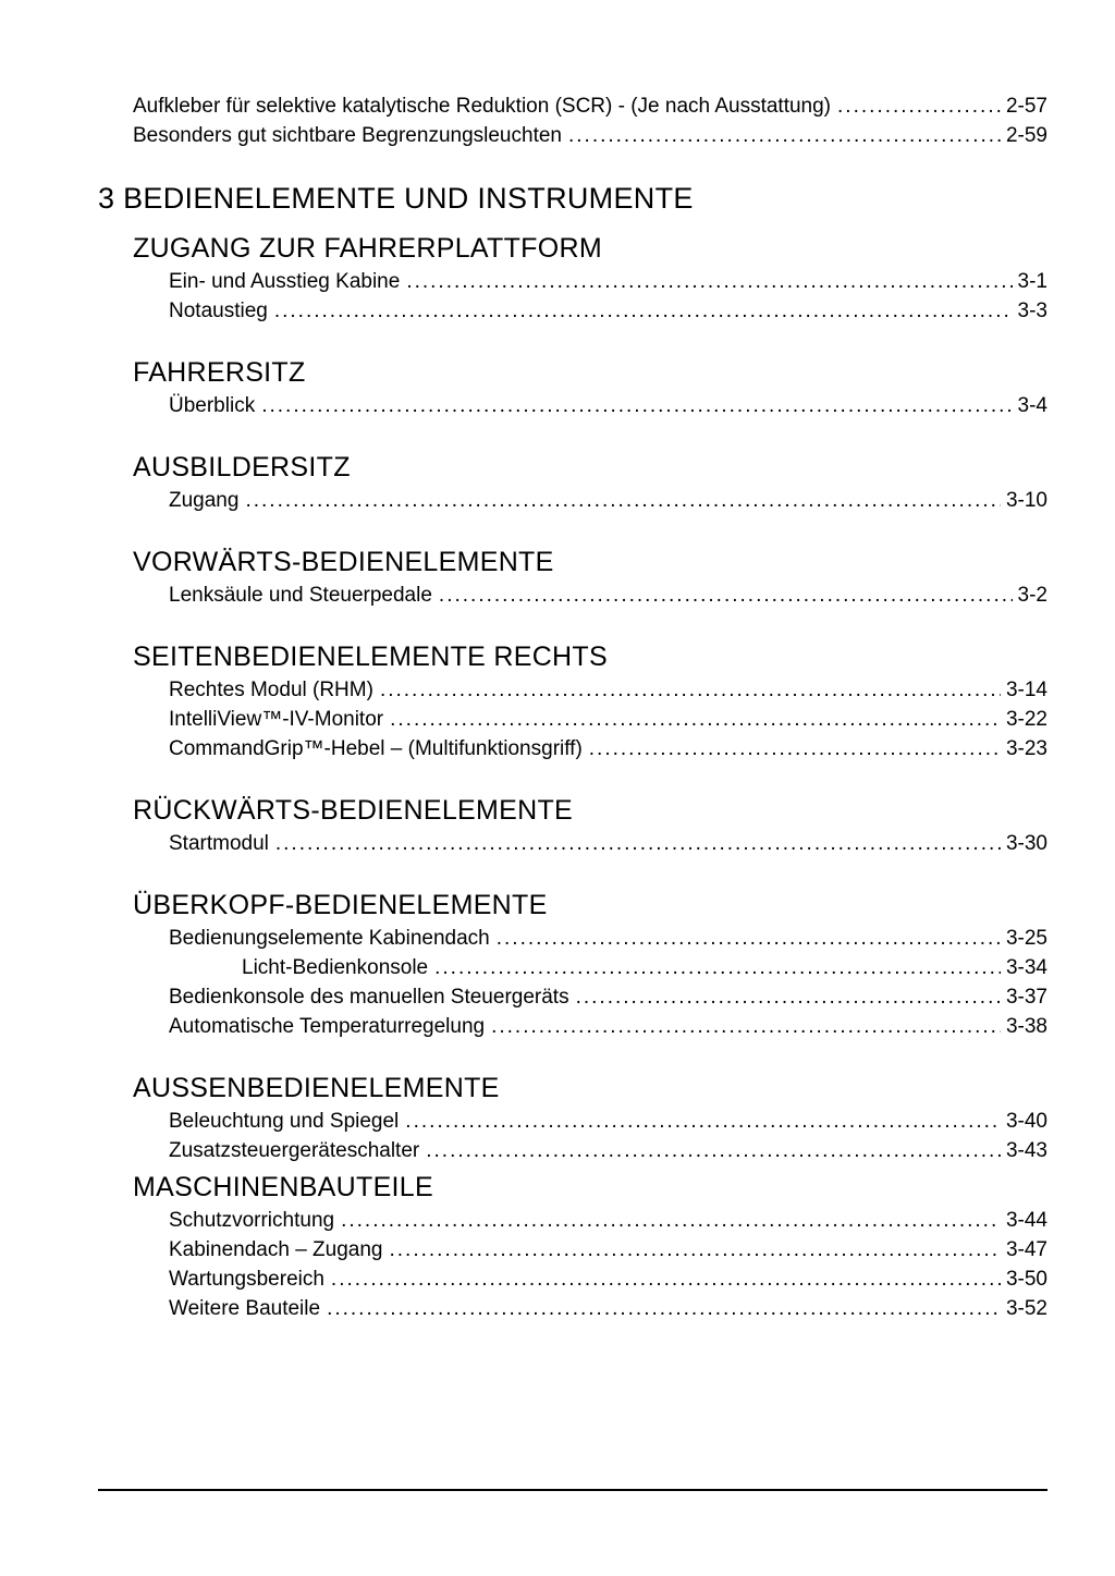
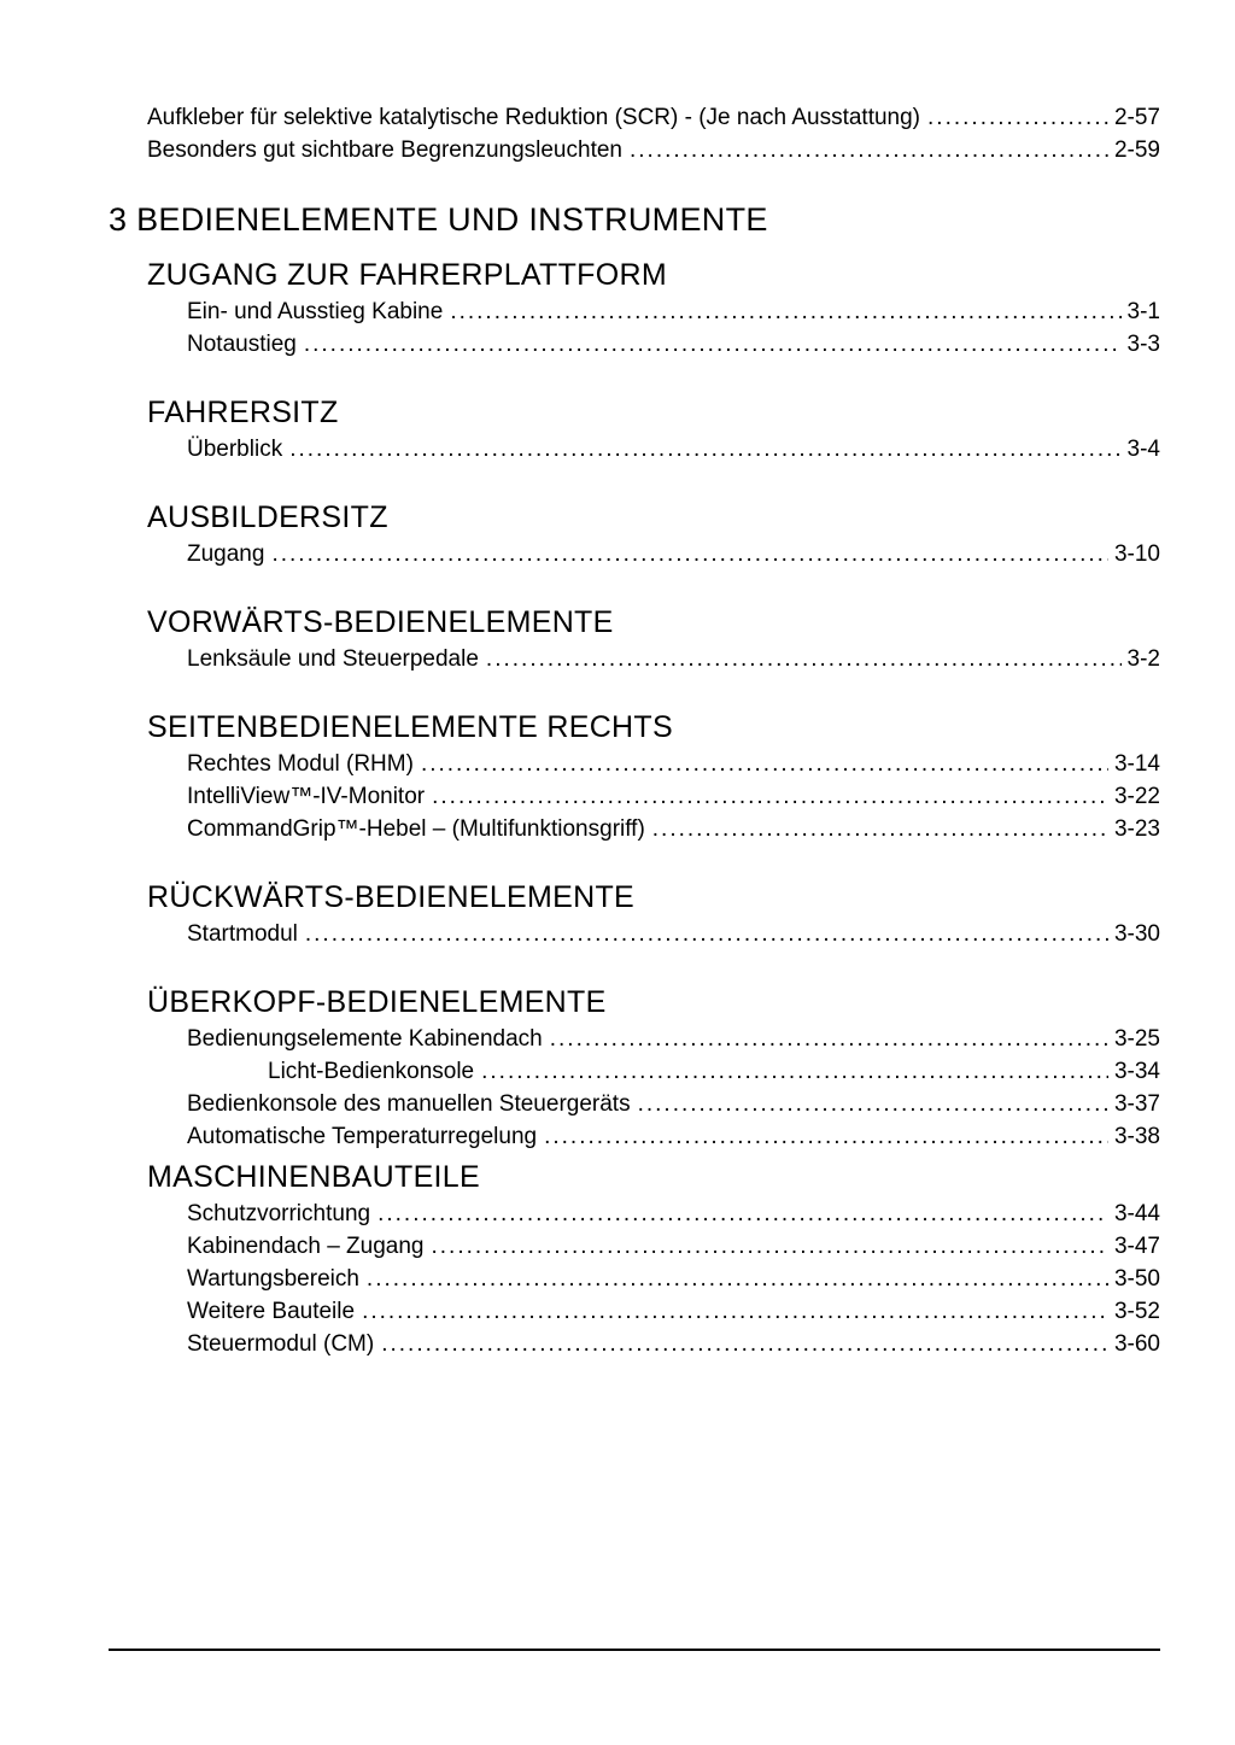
  Aufkleber für selektive katalytische Reduktion (SCR) - (Je nach Ausstattung)
  2-57
  Besonders gut sichtbare Begrenzungsleuchten
  2-59
  3 BEDIENELEMENTE UND INSTRUMENTE
  ZUGANG ZUR FAHRERPLATTFORM
  Ein- und Ausstieg Kabine
  3-1
  Notaustieg
  3-3
  FAHRERSITZ
  Überblick
  3-4
  AUSBILDERSITZ
  Zugang
  3-10
  VORWÄRTS-BEDIENELEMENTE
  Lenksäule und Steuerpedale
  3-2
  SEITENBEDIENELEMENTE RECHTS
  Rechtes Modul (RHM)
  3-14
  IntelliView™-IV-Monitor
  3-22
  CommandGrip™-Hebel – (Multifunktionsgriff)
  3-23
  RÜCKWÄRTS-BEDIENELEMENTE
  Startmodul
  3-30
  ÜBERKOPF-BEDIENELEMENTE
  Bedienungselemente Kabinendach
  3-25
  Licht-Bedienkonsole
  3-34
  Bedienkonsole des manuellen Steuergeräts
  3-37
  Automatische Temperaturregelung
  3-38
- AUSSENBEDIENELEMENTE
- Beleuchtung und Spiegel
- 3-40
- Zusatzsteuergeräteschalter
- 3-43
  MASCHINENBAUTEILE
  Schutzvorrichtung
  3-44
  Kabinendach – Zugang
  3-47
  Wartungsbereich
  3-50
  Weitere Bauteile
  3-52
+ Steuermodul (CM)
+ 3-60
